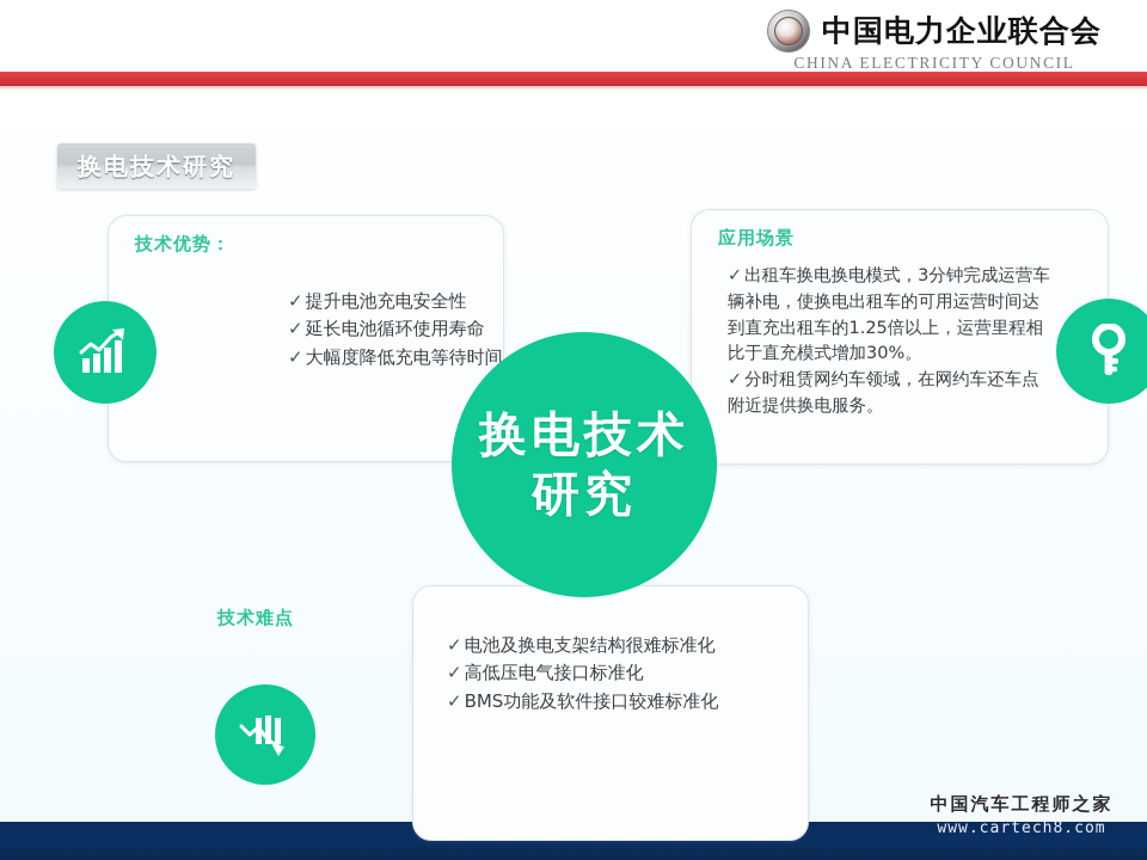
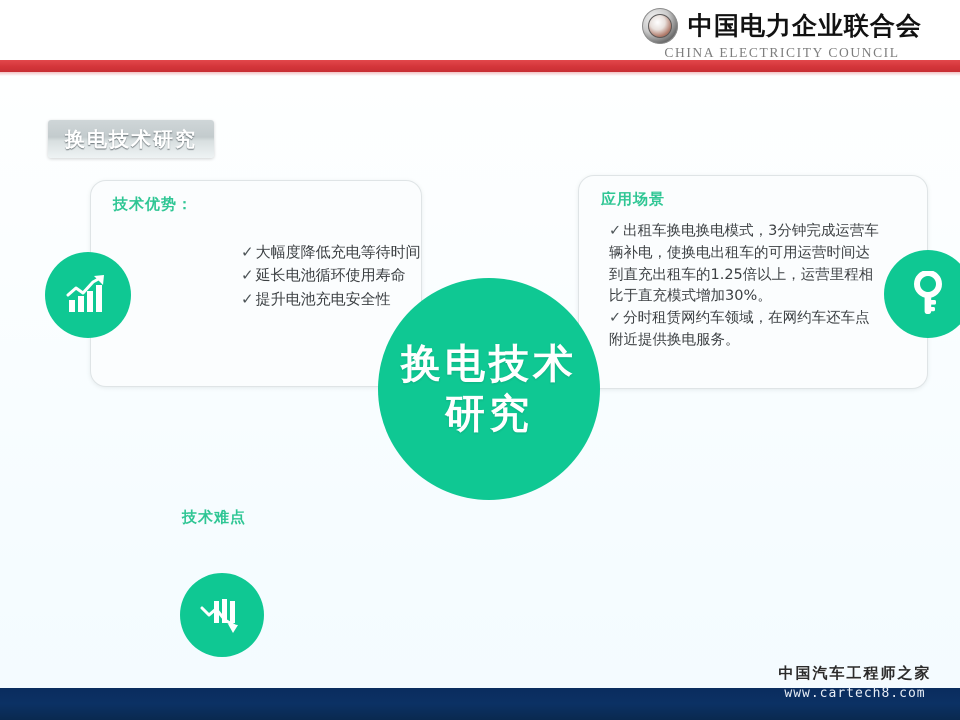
  中国电力企业联合会
  CHINA ELECTRICITY COUNCIL
  换电技术研究
  技术优势：
- ✓提升电池充电安全性
+ ✓大幅度降低充电等待时间
  ✓延长电池循环使用寿命
- ✓大幅度降低充电等待时间
+ ✓提升电池充电安全性
  应用场景
  ✓ 出租车换电换电模式，3分钟完成运营车辆补电，使换电出租车的可用运营时间达到直充出租车的1.25倍以上，运营里程相比于直充模式增加30%。
  ✓ 分时租赁网约车领域，在网约车还车点附近提供换电服务。
  技术难点
- ✓电池及换电支架结构很难标准化
- ✓高低压电气接口标准化
- ✓BMS功能及软件接口较难标准化
  换电技术
  研究
  中国汽车工程师之家
  www.cartech8.com
